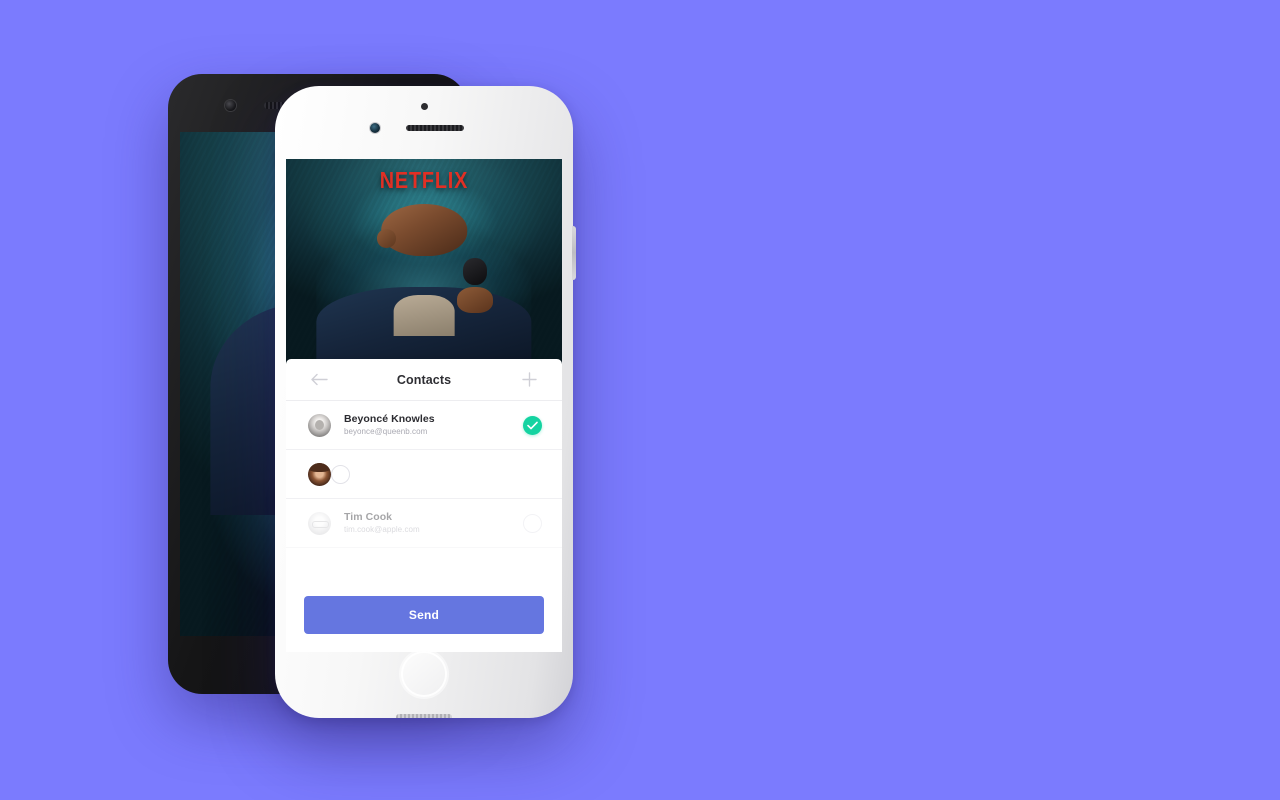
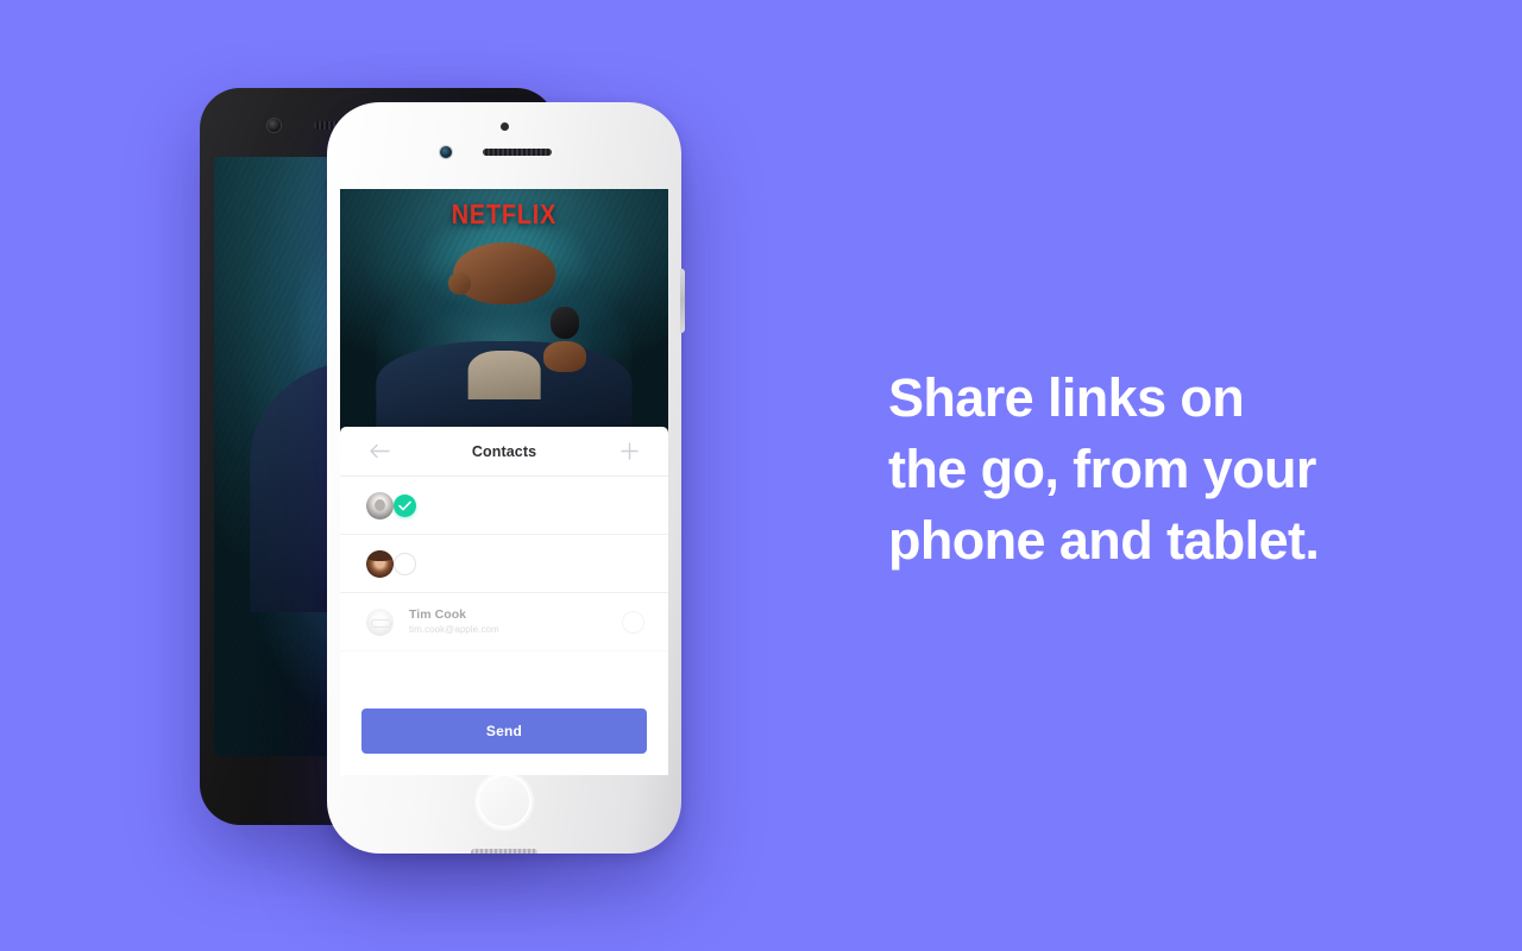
  NETFLIX
  Contacts
- Beyoncé Knowles
- beyonce@queenb.com
  Tim Cook
  tim.cook@apple.com
  Send
+ Share links on
+ the go, from your
+ phone and tablet.
